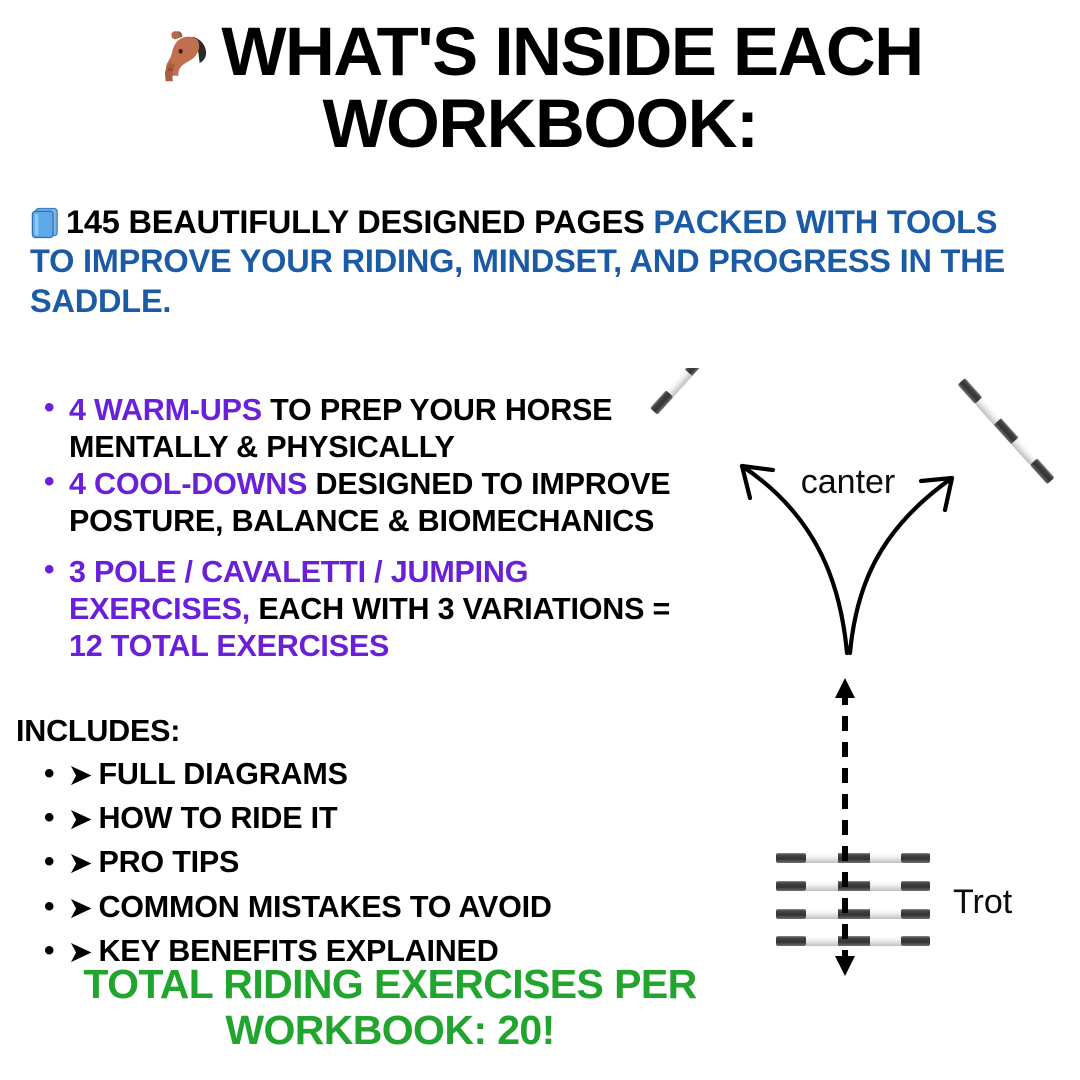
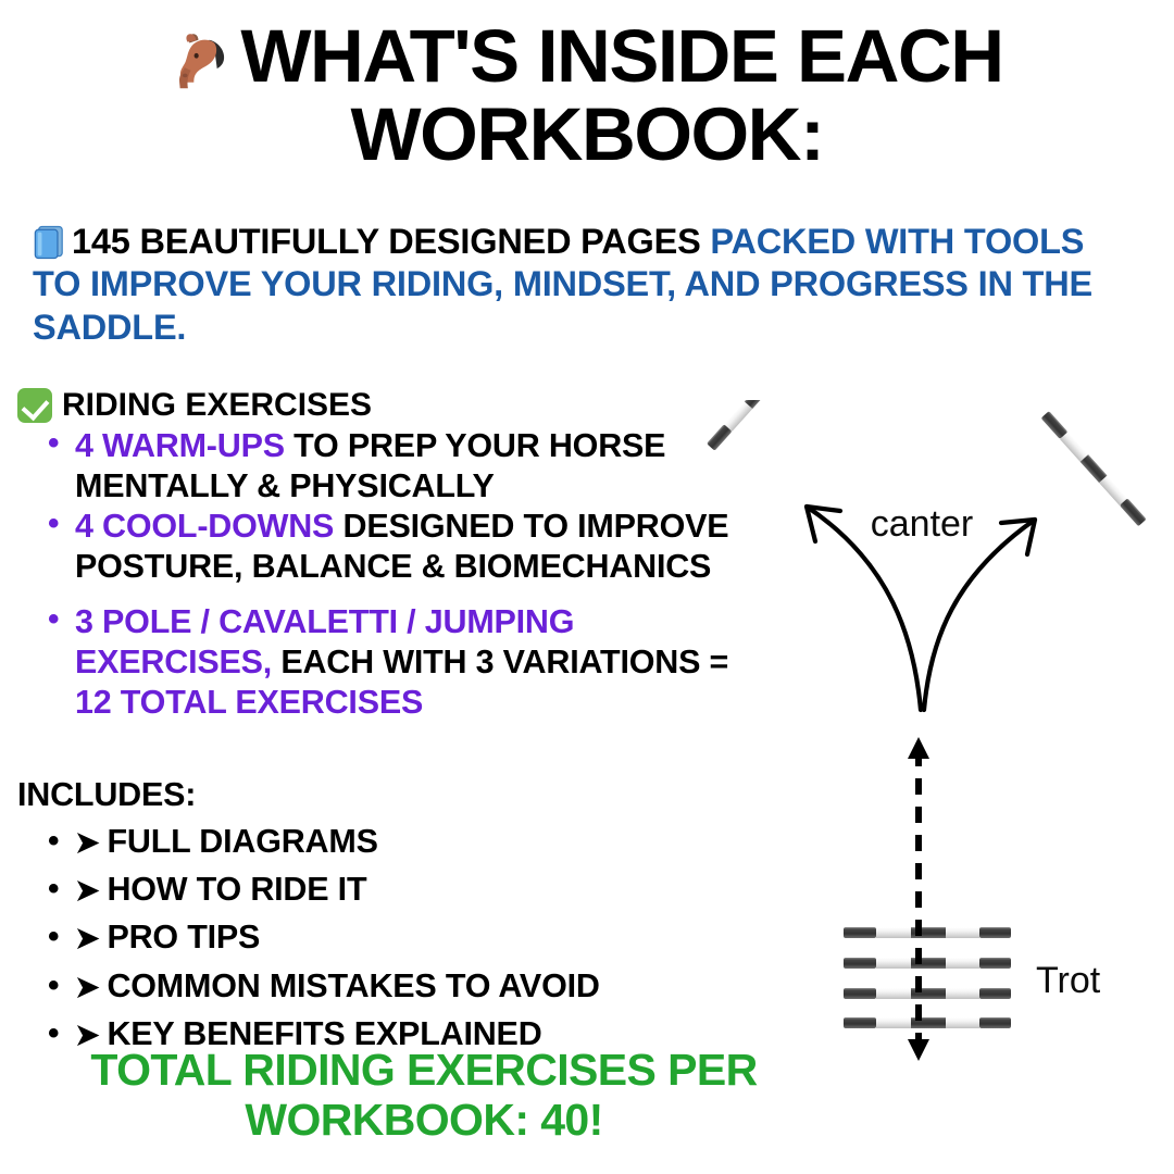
  WHAT'S INSIDE EACH
  WORKBOOK:
  145 BEAUTIFULLY DESIGNED PAGES PACKED WITH TOOLS TO IMPROVE YOUR RIDING, MINDSET, AND PROGRESS IN THE SADDLE.
+ RIDING EXERCISES
  4 WARM-UPS TO PREP YOUR HORSE MENTALLY & PHYSICALLY
  4 COOL-DOWNS DESIGNED TO IMPROVE POSTURE, BALANCE & BIOMECHANICS
  3 POLE / CAVALETTI / JUMPING EXERCISES, EACH WITH 3 VARIATIONS = 12 TOTAL EXERCISES
  INCLUDES:
  ➤ FULL DIAGRAMS
  ➤ HOW TO RIDE IT
  ➤ PRO TIPS
  ➤ COMMON MISTAKES TO AVOID
  ➤ KEY BENEFITS EXPLAINED
  TOTAL RIDING EXERCISES PER
- WORKBOOK: 20!
+ WORKBOOK: 40!
  canter
  Trot
